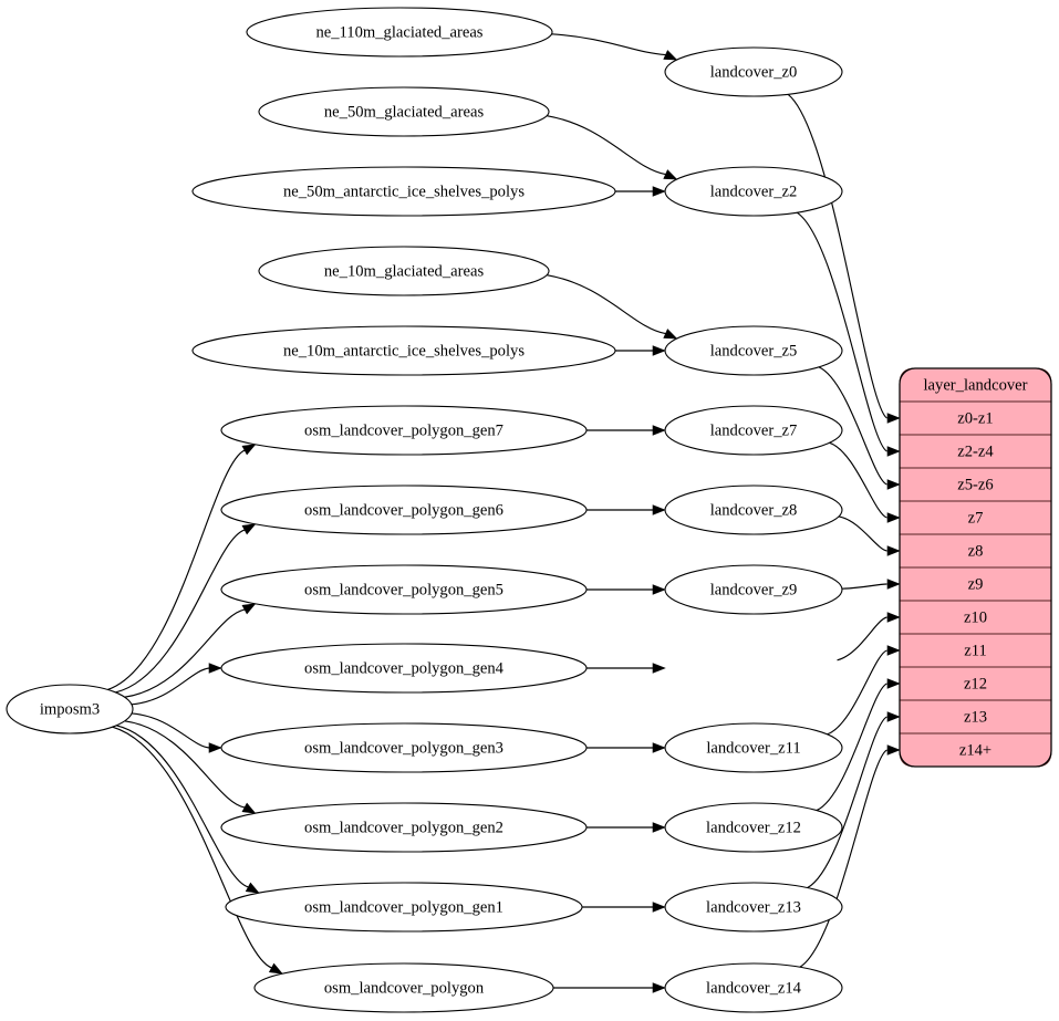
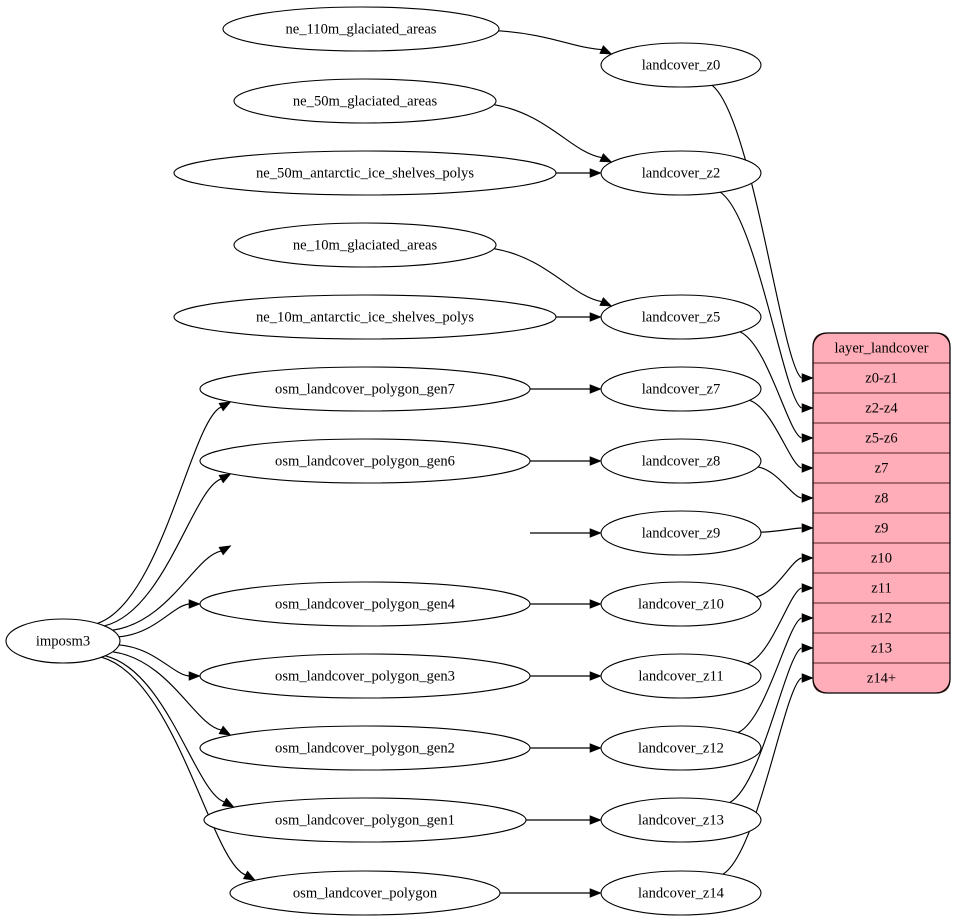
  imposm3
  ne_110m_glaciated_areas
  ne_50m_glaciated_areas
  ne_50m_antarctic_ice_shelves_polys
  ne_10m_glaciated_areas
  ne_10m_antarctic_ice_shelves_polys
  osm_landcover_polygon_gen7
  osm_landcover_polygon_gen6
- osm_landcover_polygon_gen5
  osm_landcover_polygon_gen4
  osm_landcover_polygon_gen3
  osm_landcover_polygon_gen2
  osm_landcover_polygon_gen1
  osm_landcover_polygon
  landcover_z0
  landcover_z2
  landcover_z5
  landcover_z7
  landcover_z8
  landcover_z9
+ landcover_z10
  landcover_z11
  landcover_z12
  landcover_z13
  landcover_z14
  layer_landcover
  z0-z1
  z2-z4
  z5-z6
  z7
  z8
  z9
  z10
  z11
  z12
  z13
  z14+
